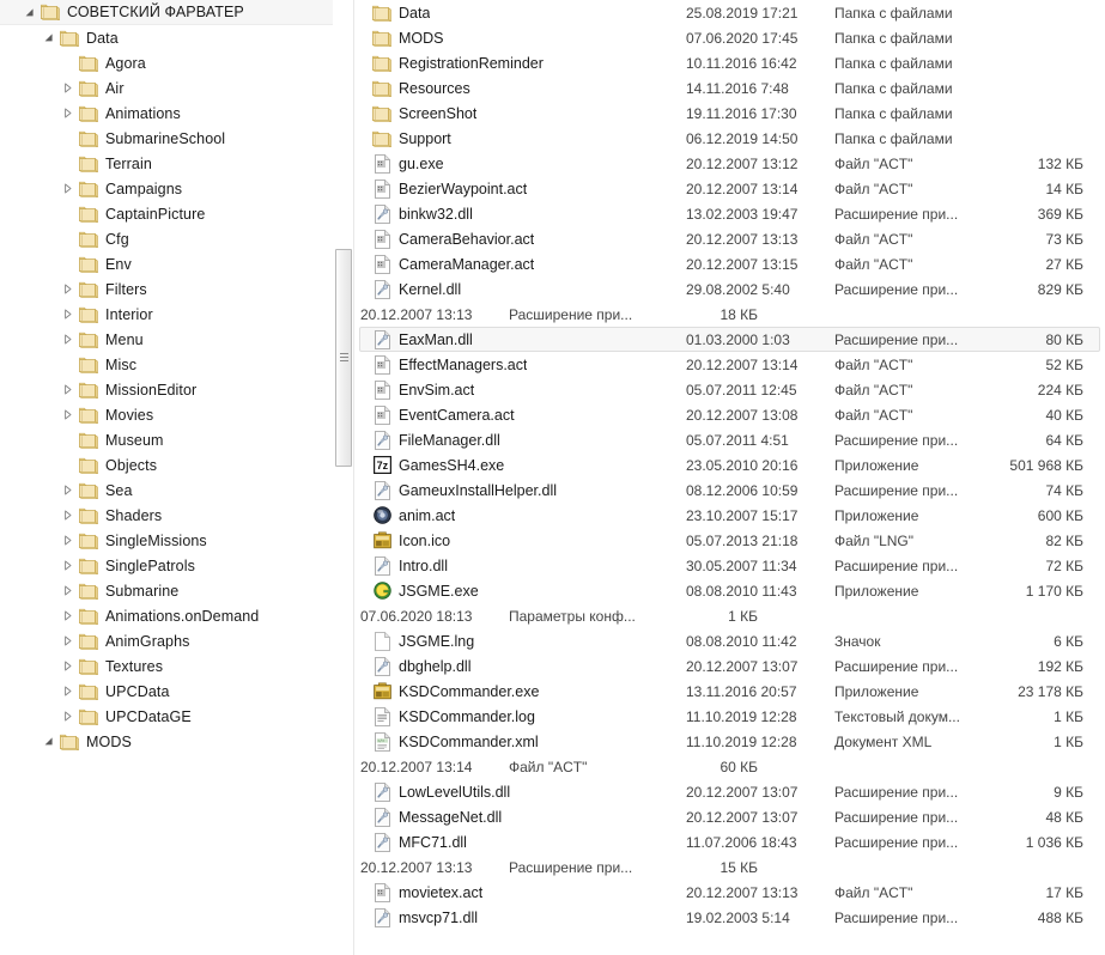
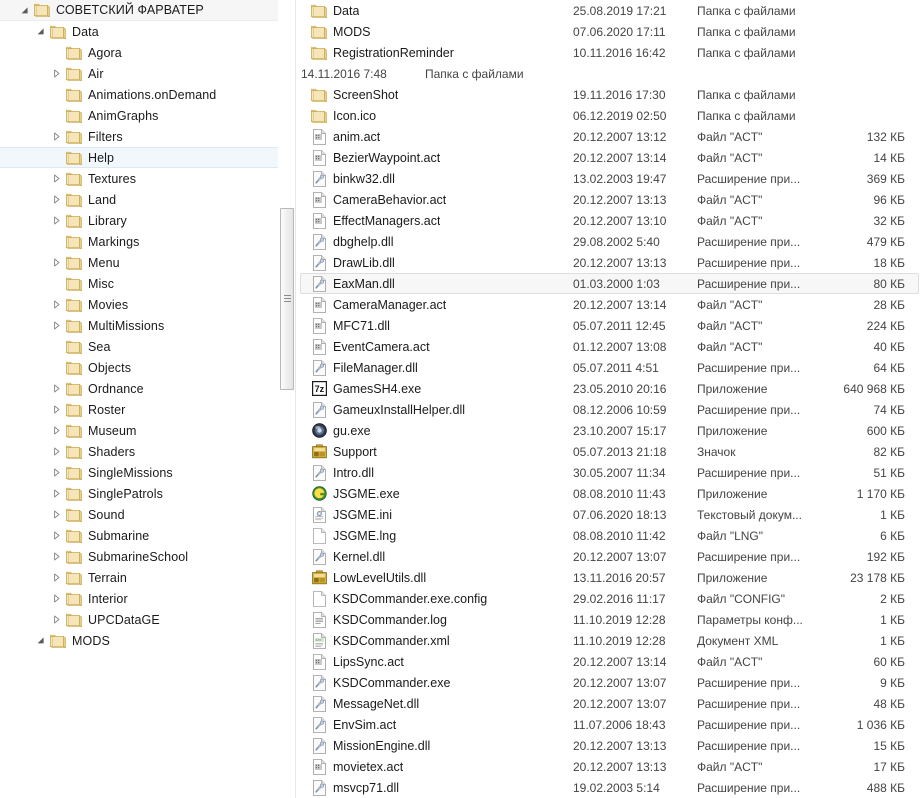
  СОВЕТСКИЙ ФАРВАТЕР
  Data
  Agora
  Air
- Animations
- SubmarineSchool
+ Animations.onDemand
- Terrain
+ AnimGraphs
- Campaigns
- CaptainPicture
- Cfg
- Env
  Filters
+ Help
- Interior
+ Textures
+ Land
+ Library
+ Markings
  Menu
  Misc
- MissionEditor
  Movies
+ MultiMissions
- Museum
+ Sea
  Objects
+ Ordnance
+ Roster
- Sea
+ Museum
  Shaders
  SingleMissions
  SinglePatrols
+ Sound
  Submarine
- Animations.onDemand
+ SubmarineSchool
- AnimGraphs
+ Terrain
- Textures
+ Interior
- UPCData
  UPCDataGE
  MODS
  Data
  25.08.2019 17:21
  Папка с файлами
  MODS
- 07.06.2020 17:45
+ 07.06.2020 17:11
  Папка с файлами
  RegistrationReminder
  10.11.2016 16:42
  Папка с файлами
- Resources
  14.11.2016 7:48
  Папка с файлами
  ScreenShot
  19.11.2016 17:30
  Папка с файлами
- Support
+ Icon.ico
- 06.12.2019 14:50
+ 06.12.2019 02:50
  Папка с файлами
- gu.exe
+ anim.act
  20.12.2007 13:12
  Файл "ACT"
  132 КБ
  BezierWaypoint.act
  20.12.2007 13:14
  Файл "ACT"
  14 КБ
  binkw32.dll
  13.02.2003 19:47
  Расширение при...
  369 КБ
  CameraBehavior.act
  20.12.2007 13:13
  Файл "ACT"
- 73 КБ
+ 96 КБ
- CameraManager.act
+ EffectManagers.act
- 20.12.2007 13:15
+ 20.12.2007 13:10
  Файл "ACT"
- 27 КБ
+ 32 КБ
- Kernel.dll
+ dbghelp.dll
  29.08.2002 5:40
  Расширение при...
- 829 КБ
+ 479 КБ
+ DrawLib.dll
  20.12.2007 13:13
  Расширение при...
  18 КБ
  EaxMan.dll
  01.03.2000 1:03
  Расширение при...
  80 КБ
- EffectManagers.act
+ CameraManager.act
  20.12.2007 13:14
  Файл "ACT"
- 52 КБ
+ 28 КБ
- EnvSim.act
+ MFC71.dll
  05.07.2011 12:45
  Файл "ACT"
  224 КБ
  EventCamera.act
- 20.12.2007 13:08
+ 01.12.2007 13:08
  Файл "ACT"
  40 КБ
  FileManager.dll
  05.07.2011 4:51
  Расширение при...
  64 КБ
  7z
  GamesSH4.exe
  23.05.2010 20:16
  Приложение
- 501 968 КБ
+ 640 968 КБ
  GameuxInstallHelper.dll
  08.12.2006 10:59
  Расширение при...
  74 КБ
- anim.act
+ gu.exe
  23.10.2007 15:17
  Приложение
  600 КБ
- Icon.ico
+ Support
  05.07.2013 21:18
- Файл "LNG"
+ Значок
  82 КБ
  Intro.dll
  30.05.2007 11:34
  Расширение при...
- 72 КБ
+ 51 КБ
  JSGME.exe
  08.08.2010 11:43
  Приложение
  1 170 КБ
+ JSGME.ini
  07.06.2020 18:13
- Параметры конф...
+ Текстовый докум...
  1 КБ
  JSGME.lng
  08.08.2010 11:42
- Значок
+ Файл "LNG"
  6 КБ
- dbghelp.dll
+ Kernel.dll
  20.12.2007 13:07
  Расширение при...
  192 КБ
- KSDCommander.exe
+ LowLevelUtils.dll
  13.11.2016 20:57
  Приложение
  23 178 КБ
+ KSDCommander.exe.config
+ 29.02.2016 11:17
+ Файл "CONFIG"
+ 2 КБ
  KSDCommander.log
  11.10.2019 12:28
- Текстовый докум...
+ Параметры конф...
  1 КБ
  KSDCommander.xml
  11.10.2019 12:28
  Документ XML
  1 КБ
+ LipsSync.act
  20.12.2007 13:14
  Файл "ACT"
  60 КБ
- LowLevelUtils.dll
+ KSDCommander.exe
  20.12.2007 13:07
  Расширение при...
  9 КБ
  MessageNet.dll
  20.12.2007 13:07
  Расширение при...
  48 КБ
- MFC71.dll
+ EnvSim.act
  11.07.2006 18:43
  Расширение при...
  1 036 КБ
+ MissionEngine.dll
  20.12.2007 13:13
  Расширение при...
  15 КБ
  movietex.act
  20.12.2007 13:13
  Файл "ACT"
  17 КБ
  msvcp71.dll
  19.02.2003 5:14
  Расширение при...
  488 КБ
